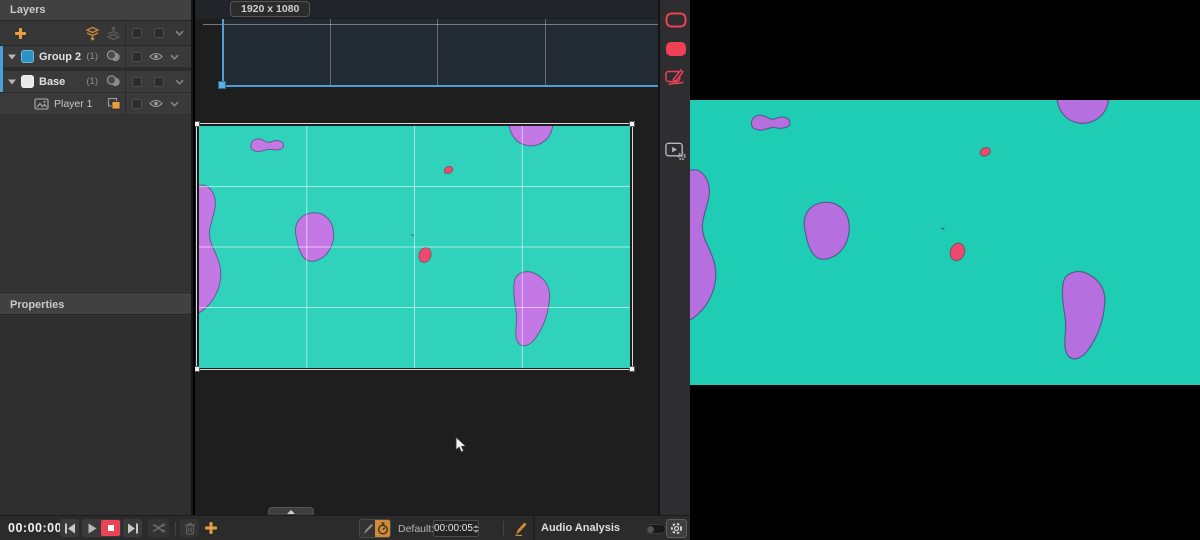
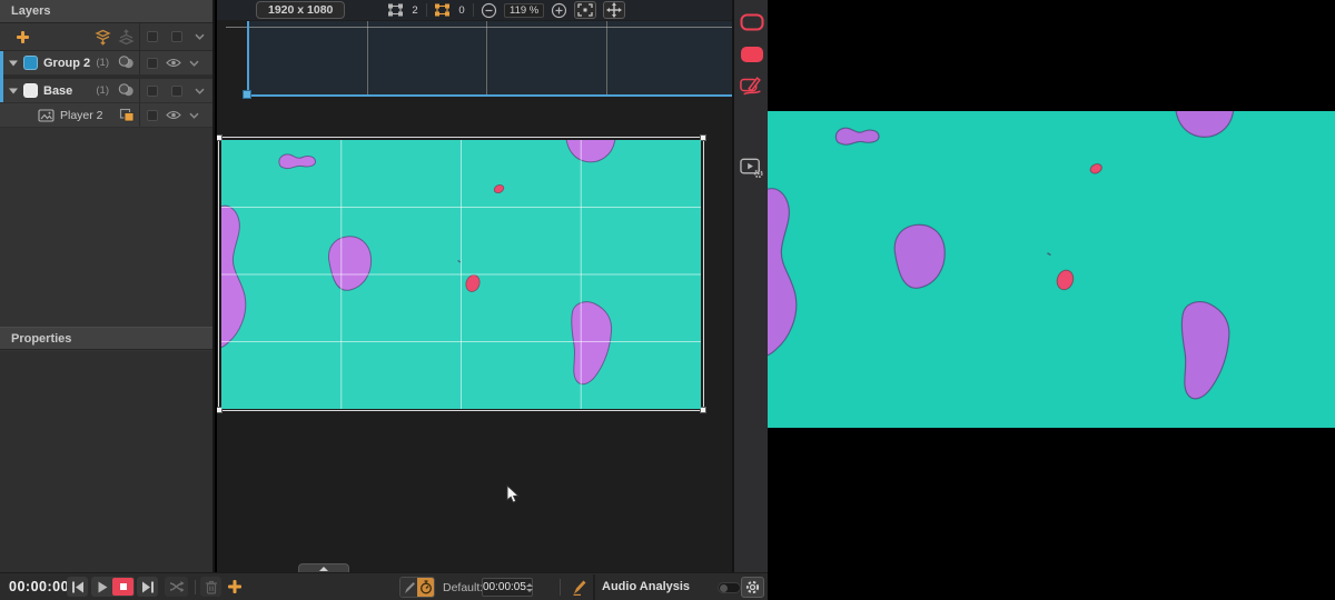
  Layers
  Group 2
  (1)
  Base
  (1)
- Player 1
+ Player 2
  Properties
  1920 x 1080
+ 2
+ 0
+ 119 %
  00:00:00
  Default
  00:00:05
  Audio Analysis
